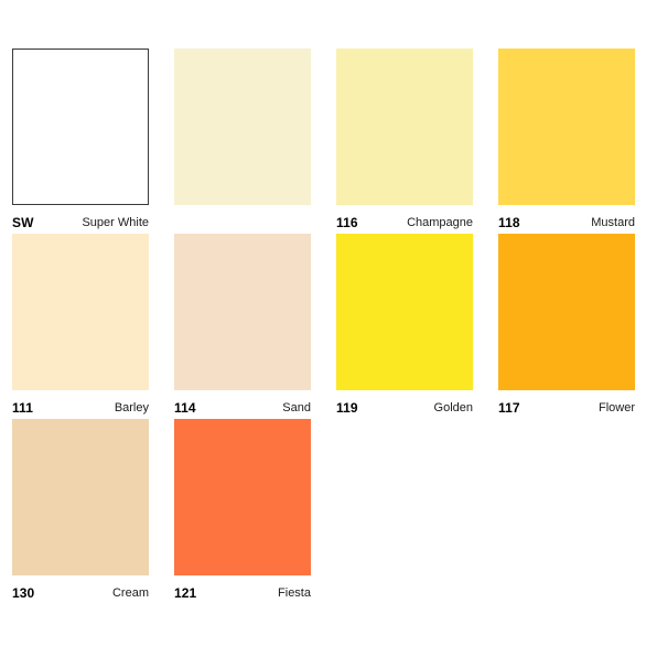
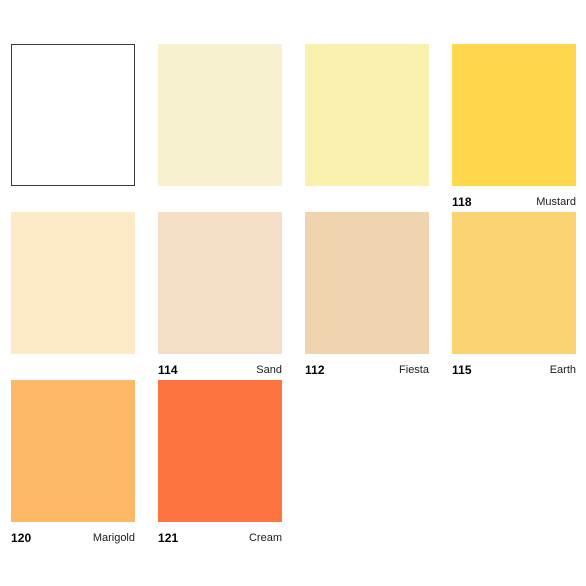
- SW
- Super White
- 116
- Champagne
  118
  Mustard
- 111
- Barley
  114
  Sand
- 119
- Golden
- 117
- Flower
- 130
+ 112
- Cream
+ Fiesta
+ 115
+ Earth
+ 120
+ Marigold
  121
- Fiesta
+ Cream
